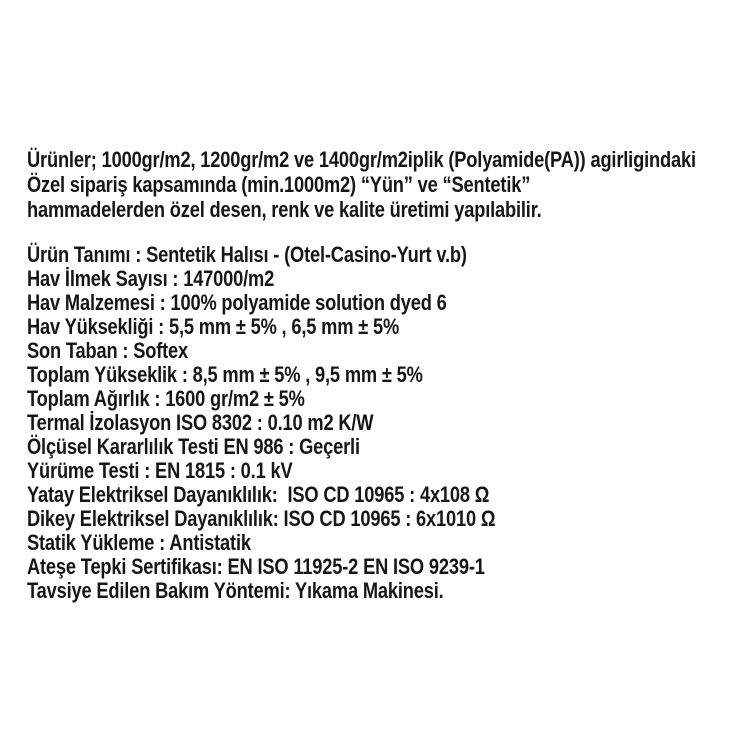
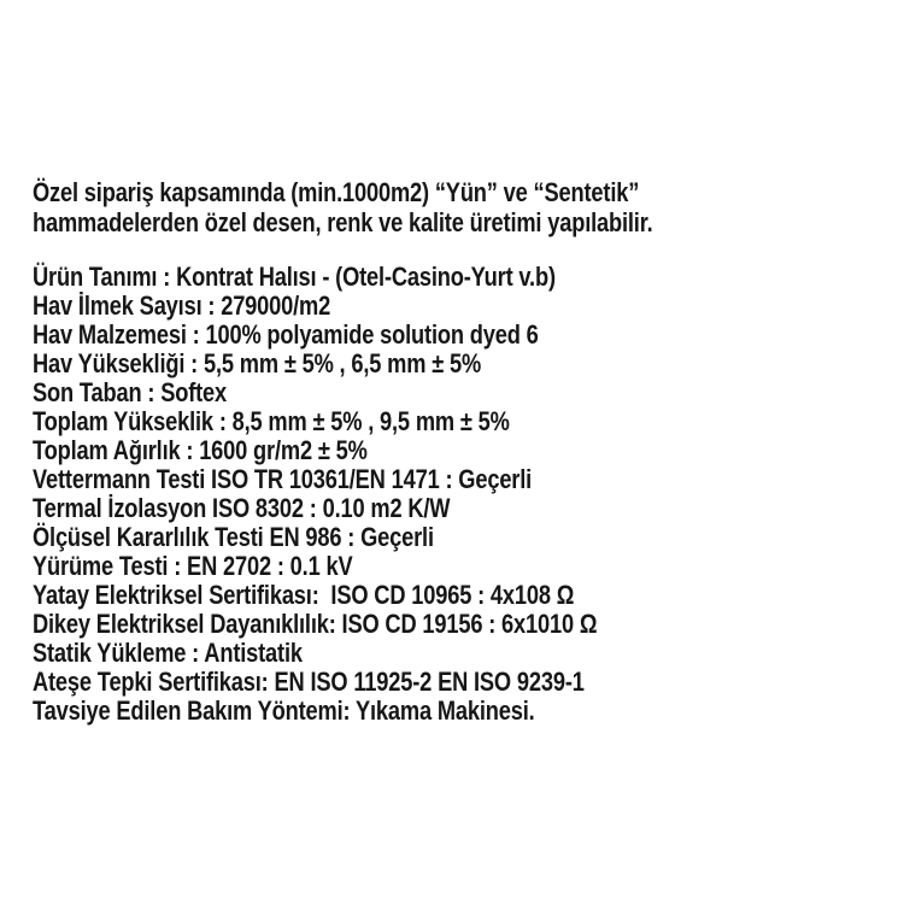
- Ürünler; 1000gr/m2, 1200gr/m2 ve 1400gr/m2iplik (Polyamide(PA)) agirligindaki
  Özel sipariş kapsamında (min.1000m2) “Yün” ve “Sentetik”
  hammadelerden özel desen, renk ve kalite üretimi yapılabilir.
- Ürün Tanımı : Sentetik Halısı - (Otel-Casino-Yurt v.b)
+ Ürün Tanımı : Kontrat Halısı - (Otel-Casino-Yurt v.b)
- Hav İlmek Sayısı : 147000/m2
+ Hav İlmek Sayısı : 279000/m2
  Hav Malzemesi : 100% polyamide solution dyed 6
  Hav Yüksekliği : 5,5 mm ± 5% , 6,5 mm ± 5%
  Son Taban : Softex
  Toplam Yükseklik : 8,5 mm ± 5% , 9,5 mm ± 5%
  Toplam Ağırlık : 1600 gr/m2 ± 5%
+ Vettermann Testi ISO TR 10361/EN 1471 : Geçerli
  Termal İzolasyon ISO 8302 : 0.10 m2 K/W
  Ölçüsel Kararlılık Testi EN 986 : Geçerli
- Yürüme Testi : EN 1815 : 0.1 kV
+ Yürüme Testi : EN 2702 : 0.1 kV
- Yatay Elektriksel Dayanıklılık: ISO CD 10965 : 4x108 Ω
+ Yatay Elektriksel Sertifikası: ISO CD 10965 : 4x108 Ω
- Dikey Elektriksel Dayanıklılık: ISO CD 10965 : 6x1010 Ω
+ Dikey Elektriksel Dayanıklılık: ISO CD 19156 : 6x1010 Ω
  Statik Yükleme : Antistatik
  Ateşe Tepki Sertifikası: EN ISO 11925-2 EN ISO 9239-1
  Tavsiye Edilen Bakım Yöntemi: Yıkama Makinesi.
